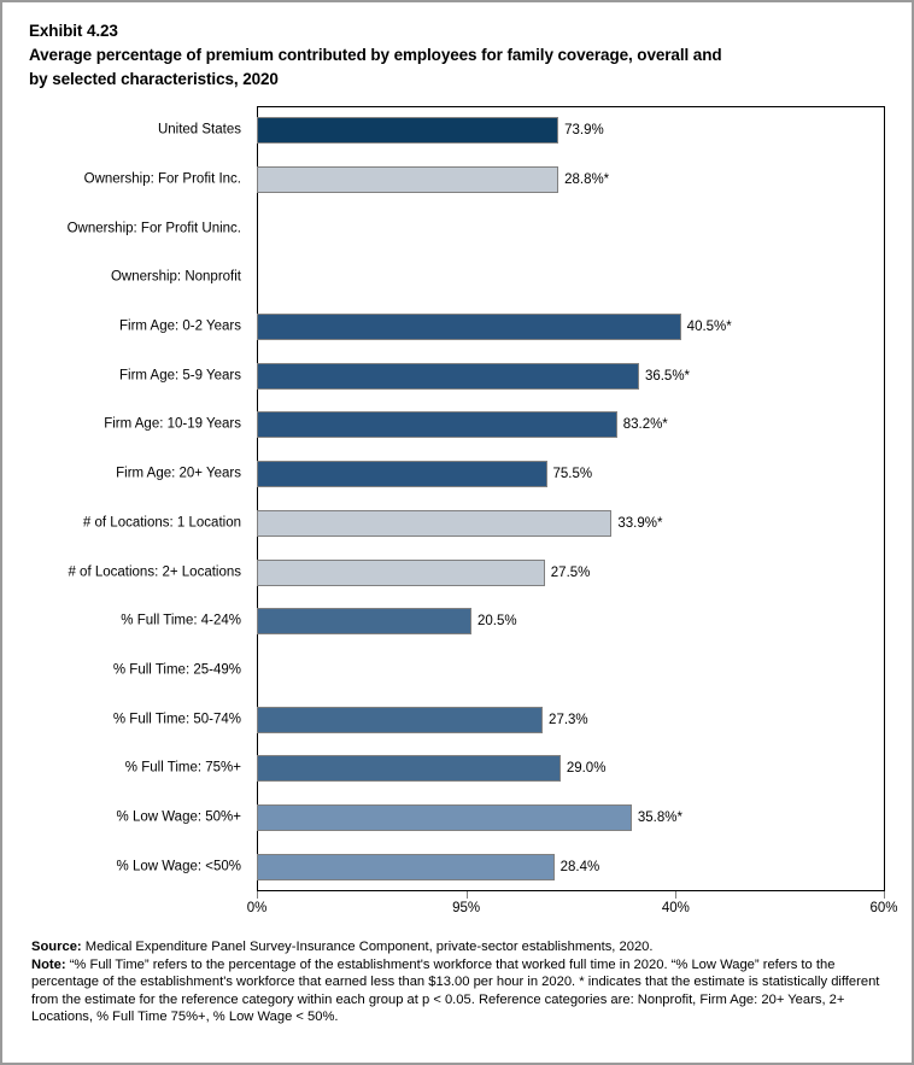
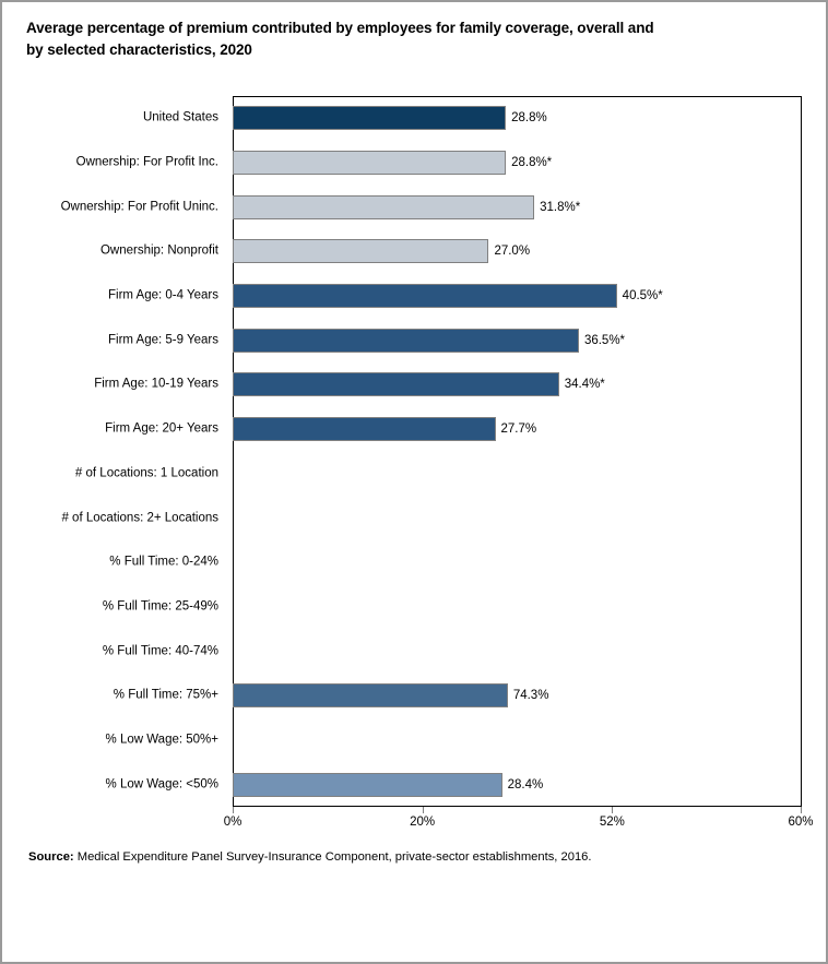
- Exhibit 4.23
  Average percentage of premium contributed by employees for family coverage, overall and
  by selected characteristics, 2020
  United States
  Ownership: For Profit Inc.
  Ownership: For Profit Uninc.
  Ownership: Nonprofit
- Firm Age: 0-2 Years
+ Firm Age: 0-4 Years
  Firm Age: 5-9 Years
  Firm Age: 10-19 Years
  Firm Age: 20+ Years
  # of Locations: 1 Location
  # of Locations: 2+ Locations
- % Full Time: 4-24%
+ % Full Time: 0-24%
  % Full Time: 25-49%
- % Full Time: 50-74%
+ % Full Time: 40-74%
  % Full Time: 75%+
  % Low Wage: 50%+
  % Low Wage: <50%
- 73.9%
+ 28.8%
  28.8%*
+ 31.8%*
+ 27.0%
  40.5%*
  36.5%*
- 83.2%*
+ 34.4%*
- 75.5%
+ 27.7%
- 33.9%*
- 27.5%
- 20.5%
- 27.3%
- 29.0%
+ 74.3%
- 35.8%*
  28.4%
  0%
- 95%
+ 20%
- 40%
+ 52%
  60%
- Source: Medical Expenditure Panel Survey-Insurance Component, private-sector establishments, 2020.
+ Source: Medical Expenditure Panel Survey-Insurance Component, private-sector establishments, 2016.
- Note: “% Full Time” refers to the percentage of the establishment's workforce that worked full time in 2020. “% Low Wage” refers to the percentage of the establishment's workforce that earned less than $13.00 per hour in 2020. * indicates that the estimate is statistically different from the estimate for the reference category within each group at p < 0.05. Reference categories are: Nonprofit, Firm Age: 20+ Years, 2+ Locations, % Full Time 75%+, % Low Wage < 50%.
